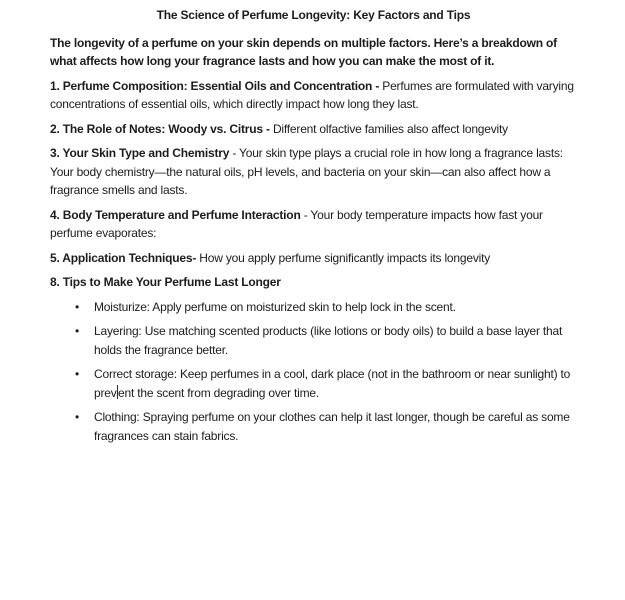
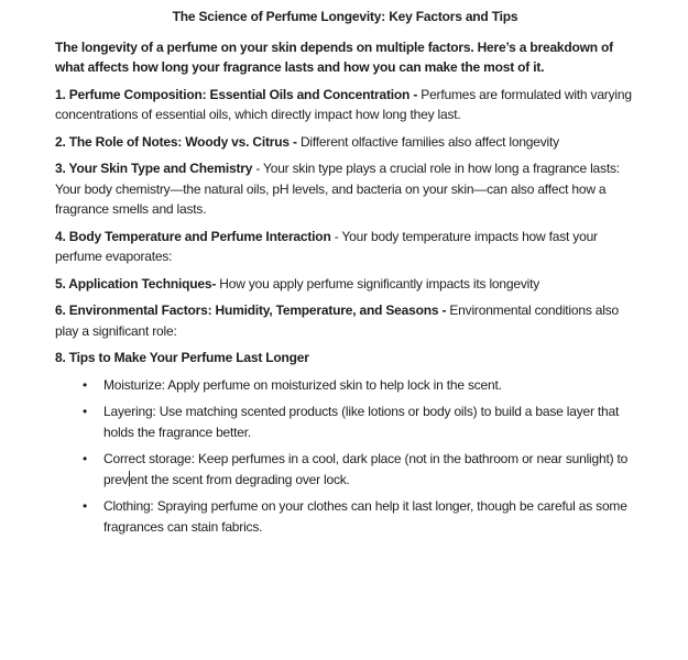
  The Science of Perfume Longevity: Key Factors and Tips
  The longevity of a perfume on your skin depends on multiple factors. Here’s a breakdown of what affects how long your fragrance lasts and how you can make the most of it.
  1. Perfume Composition: Essential Oils and Concentration - Perfumes are formulated with varying concentrations of essential oils, which directly impact how long they last.
  2. The Role of Notes: Woody vs. Citrus - Different olfactive families also affect longevity
  3. Your Skin Type and Chemistry - Your skin type plays a crucial role in how long a fragrance lasts: Your body chemistry—the natural oils, pH levels, and bacteria on your skin—can also affect how a fragrance smells and lasts.
  4. Body Temperature and Perfume Interaction - Your body temperature impacts how fast your perfume evaporates:
  5. Application Techniques- How you apply perfume significantly impacts its longevity
+ 6. Environmental Factors: Humidity, Temperature, and Seasons - Environmental conditions also play a significant role:
  8. Tips to Make Your Perfume Last Longer
  Moisturize: Apply perfume on moisturized skin to help lock in the scent.
  Layering: Use matching scented products (like lotions or body oils) to build a base layer that holds the fragrance better.
- Correct storage: Keep perfumes in a cool, dark place (not in the bathroom or near sunlight) to prevent the scent from degrading over time.
+ Correct storage: Keep perfumes in a cool, dark place (not in the bathroom or near sunlight) to prevent the scent from degrading over lock.
  Clothing: Spraying perfume on your clothes can help it last longer, though be careful as some fragrances can stain fabrics.
